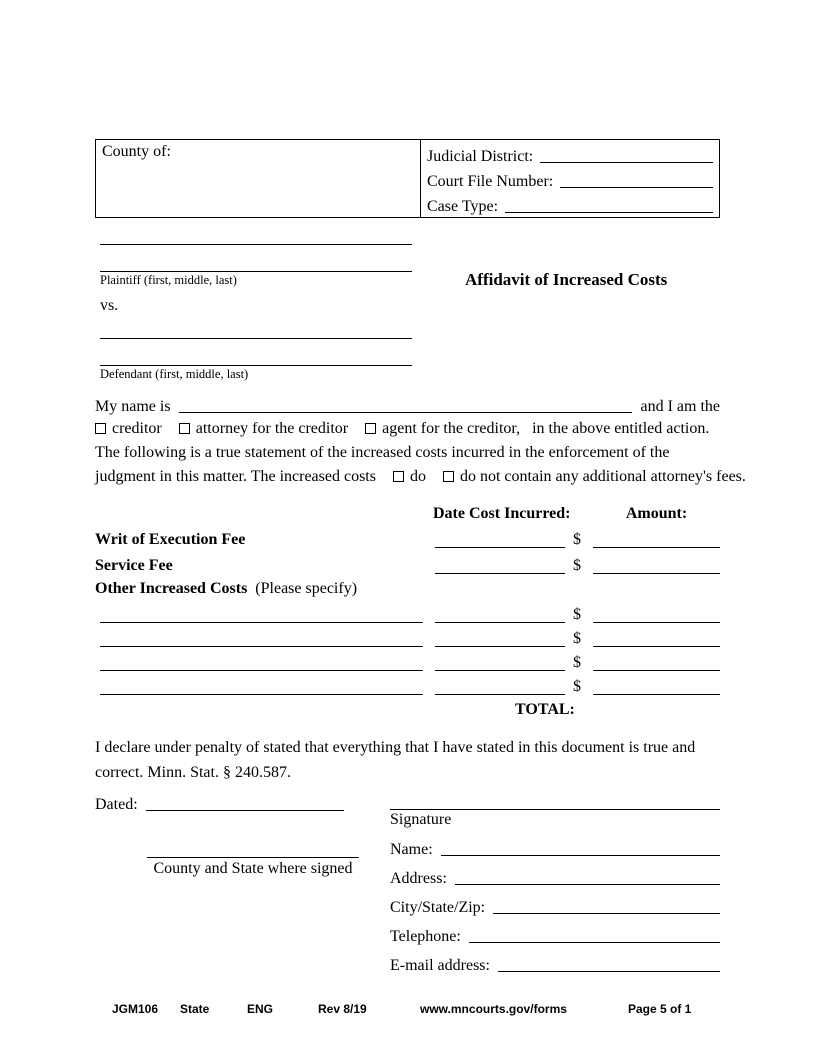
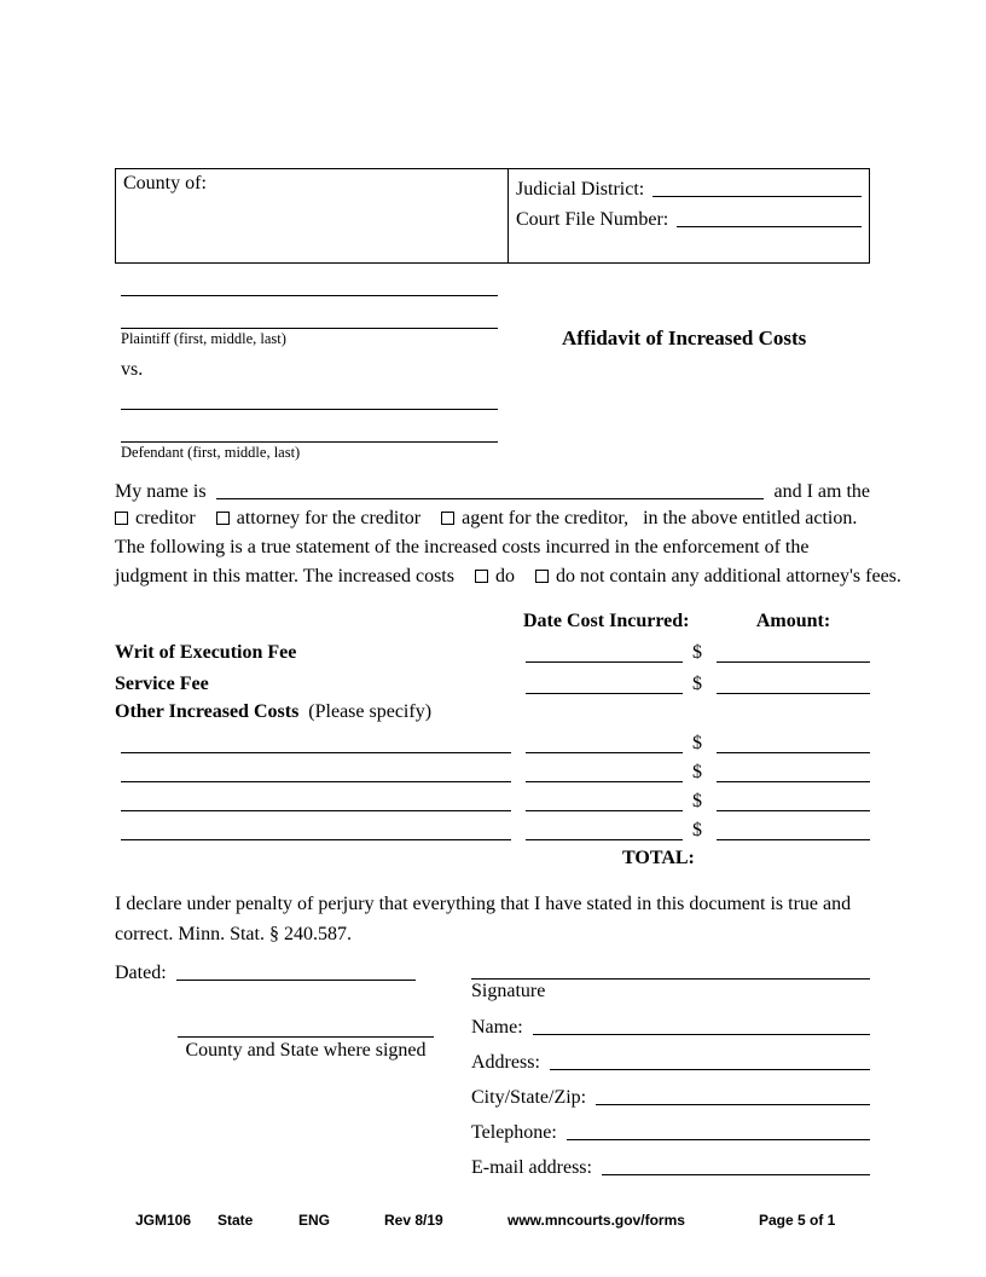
  County of:
  Judicial District:
  Court File Number:
- Case Type:
  Plaintiff (first, middle, last)
  Affidavit of Increased Costs
  vs.
  Defendant (first, middle, last)
  My name is
  and I am the
  creditor attorney for the creditor agent for the creditor, in the above entitled action.
  The following is a true statement of the increased costs incurred in the enforcement of the
  judgment in this matter. The increased costs do do not contain any additional attorney's fees.
  Date Cost Incurred:
  Amount:
  Writ of Execution Fee
  $
  Service Fee
  $
  Other Increased Costs (Please specify)
  $
  $
  $
  $
  TOTAL:
- I declare under penalty of stated that everything that I have stated in this document is true and
+ I declare under penalty of perjury that everything that I have stated in this document is true and
  correct. Minn. Stat. § 240.587.
  Dated:
  County and State where signed
  Signature
  Name:
  Address:
  City/State/Zip:
  Telephone:
  E-mail address:
  JGM106
  State
  ENG
  Rev 8/19
  www.mncourts.gov/forms
  Page 5 of 1
